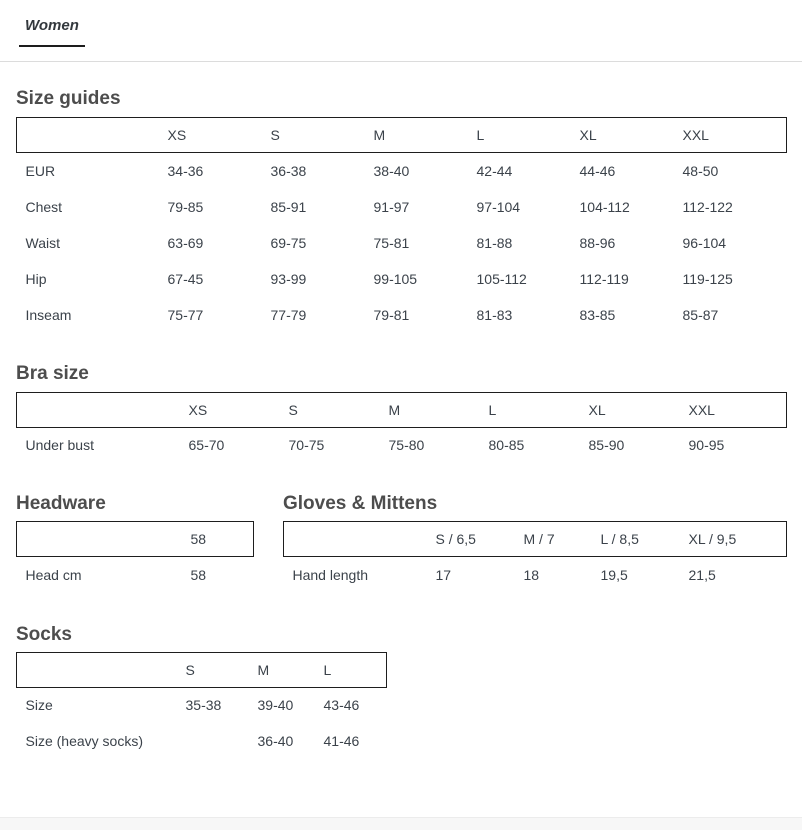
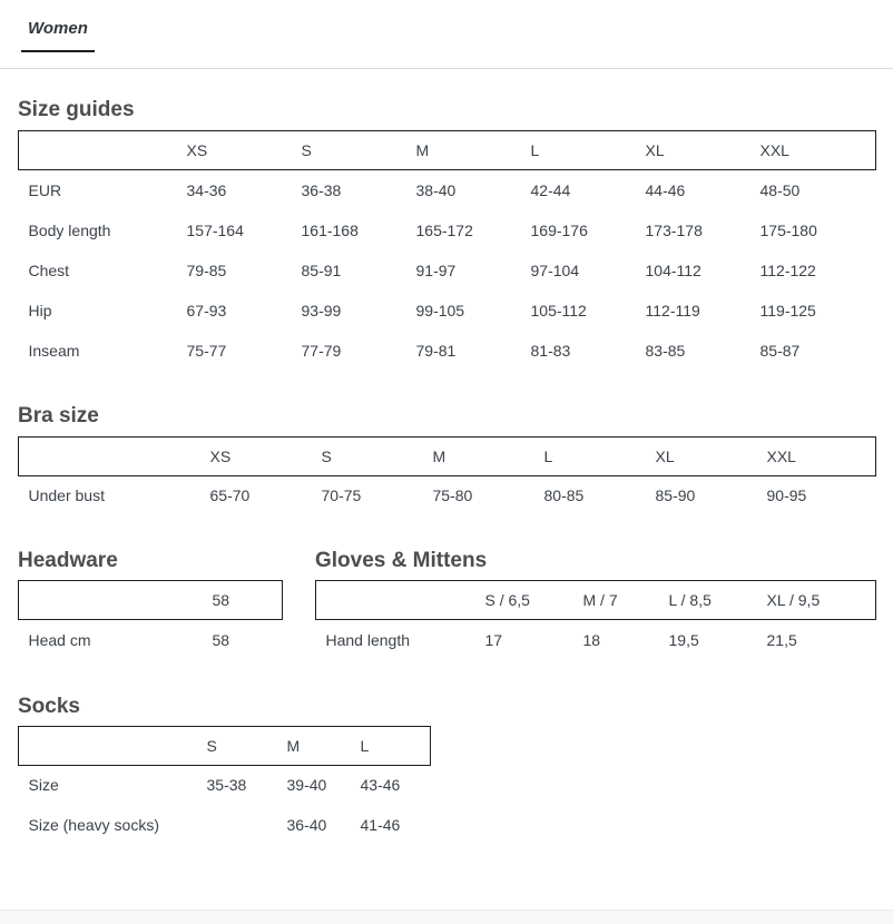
  Women
  Size guides
  	XS	S	M	L	XL	XXL
  EUR	34-36	36-38	38-40	42-44	44-46	48-50
+ Body length	157-164	161-168	165-172	169-176	173-178	175-180
  Chest	79-85	85-91	91-97	97-104	104-112	112-122
- Waist	63-69	69-75	75-81	81-88	88-96	96-104
- Hip	67-45	93-99	99-105	105-112	112-119	119-125
+ Hip	67-93	93-99	99-105	105-112	112-119	119-125
  Inseam	75-77	77-79	79-81	81-83	83-85	85-87
  Bra size
  	XS	S	M	L	XL	XXL
  Under bust	65-70	70-75	75-80	80-85	85-90	90-95
  Headware
  	58
  Head cm	58
  Gloves & Mittens
  	S / 6,5	M / 7	L / 8,5	XL / 9,5
  Hand length	17	18	19,5	21,5
  Socks
  	S	M	L
  Size	35-38	39-40	43-46
  Size (heavy socks)		36-40	41-46
